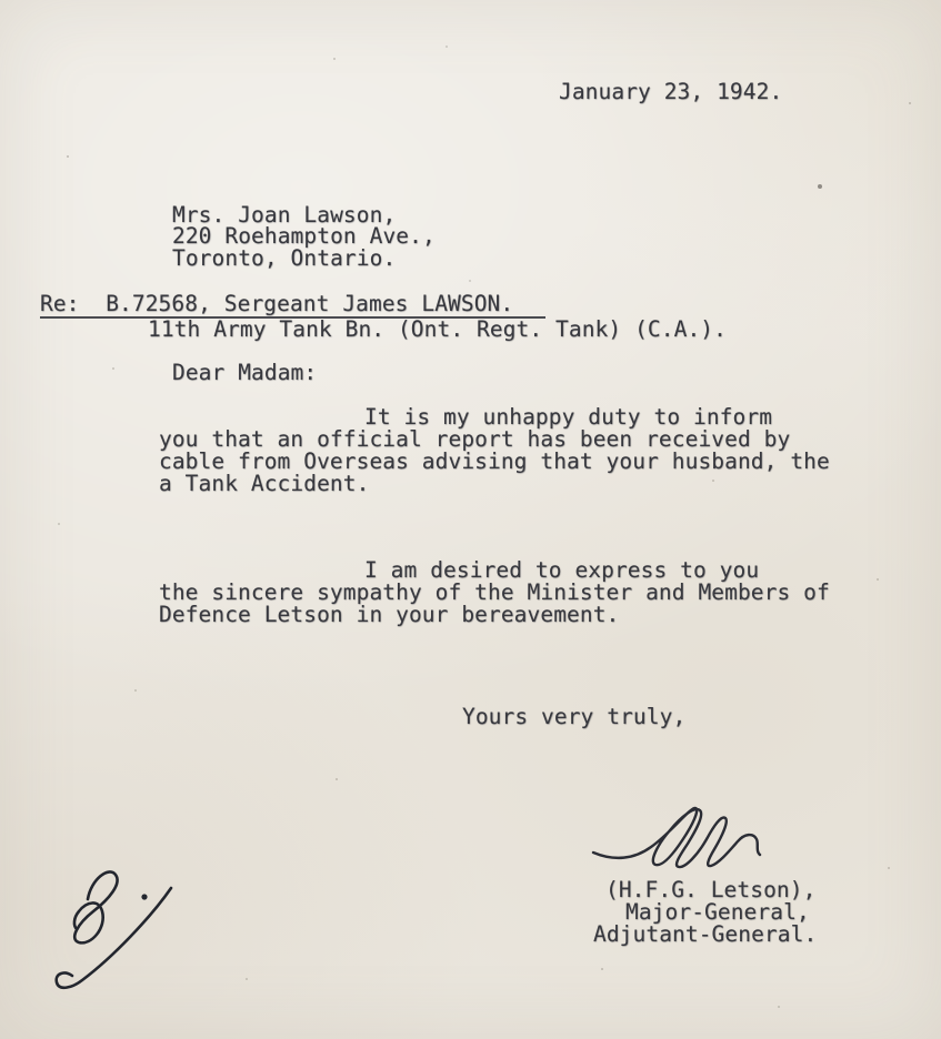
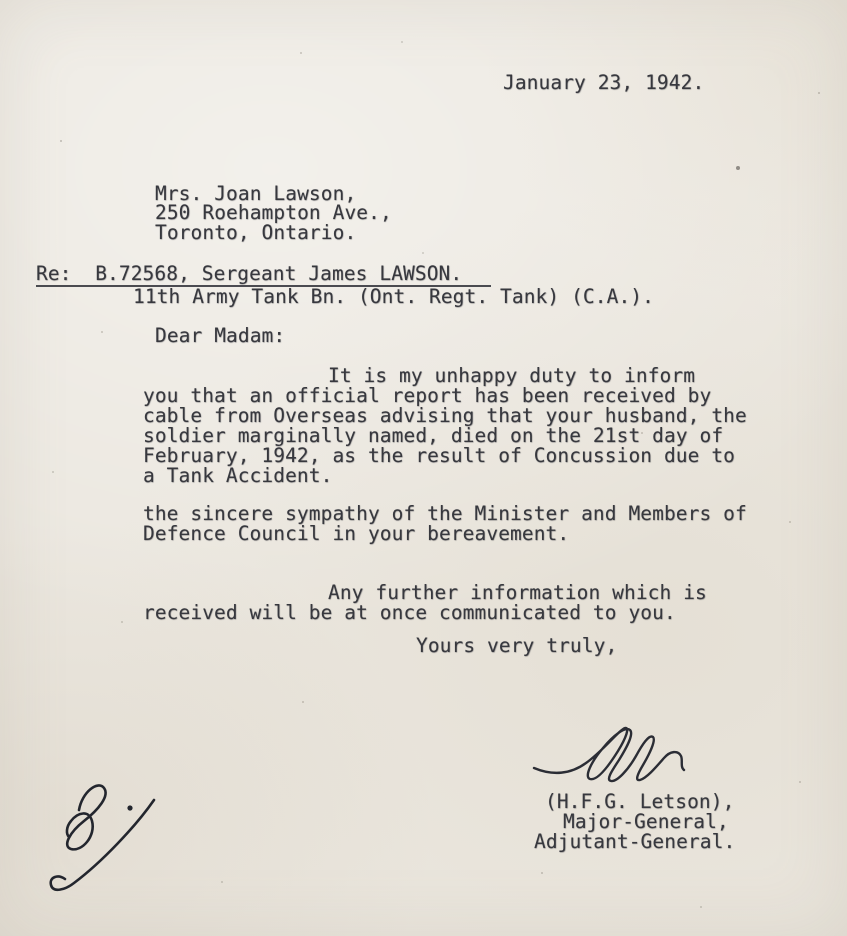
  January 23, 1942.
  Mrs. Joan Lawson,
- 220 Roehampton Ave.,
+ 250 Roehampton Ave.,
  Toronto, Ontario.
  Re: B.72568, Sergeant James LAWSON.
  11th Army Tank Bn. (Ont. Regt. Tank) (C.A.).
  Dear Madam:
  It is my unhappy duty to inform
  you that an official report has been received by
  cable from Overseas advising that your husband, the
+ soldier marginally named, died on the 21st day of
+ February, 1942, as the result of Concussion due to
  a Tank Accident.
- I am desired to express to you
  the sincere sympathy of the Minister and Members of
- Defence Letson in your bereavement.
+ Defence Council in your bereavement.
+ Any further information which is
+ received will be at once communicated to you.
  Yours very truly,
  (H.F.G. Letson),
  Major-General,
  Adjutant-General.
